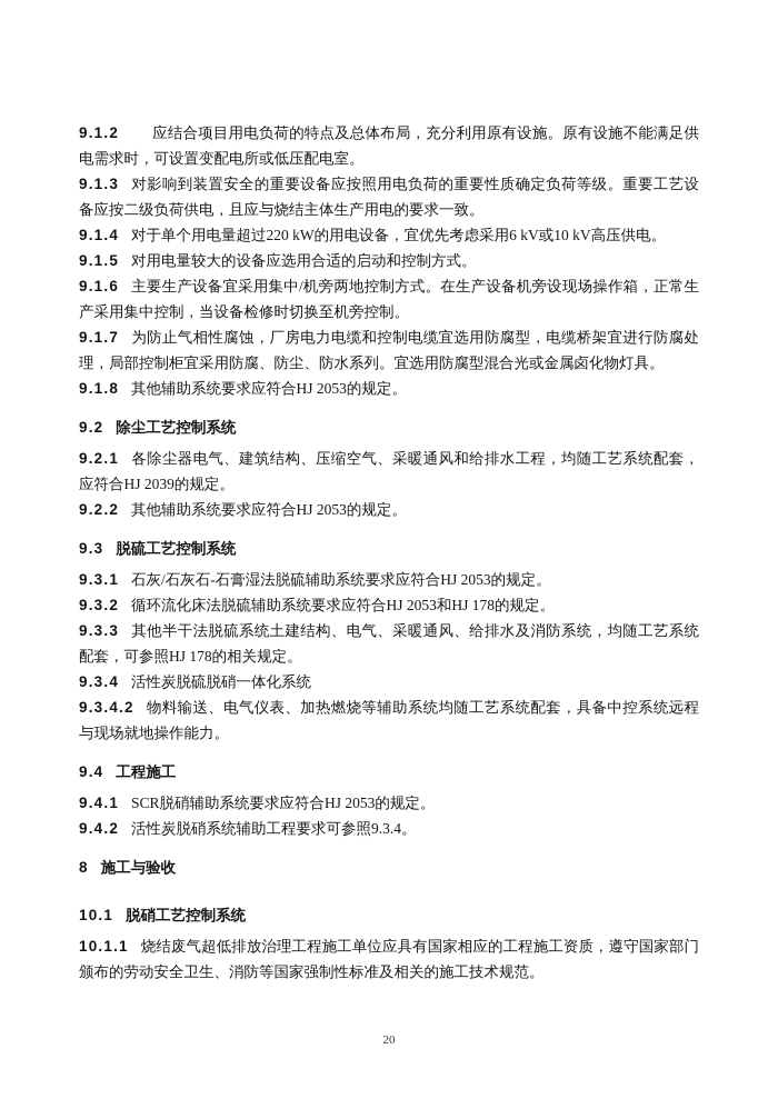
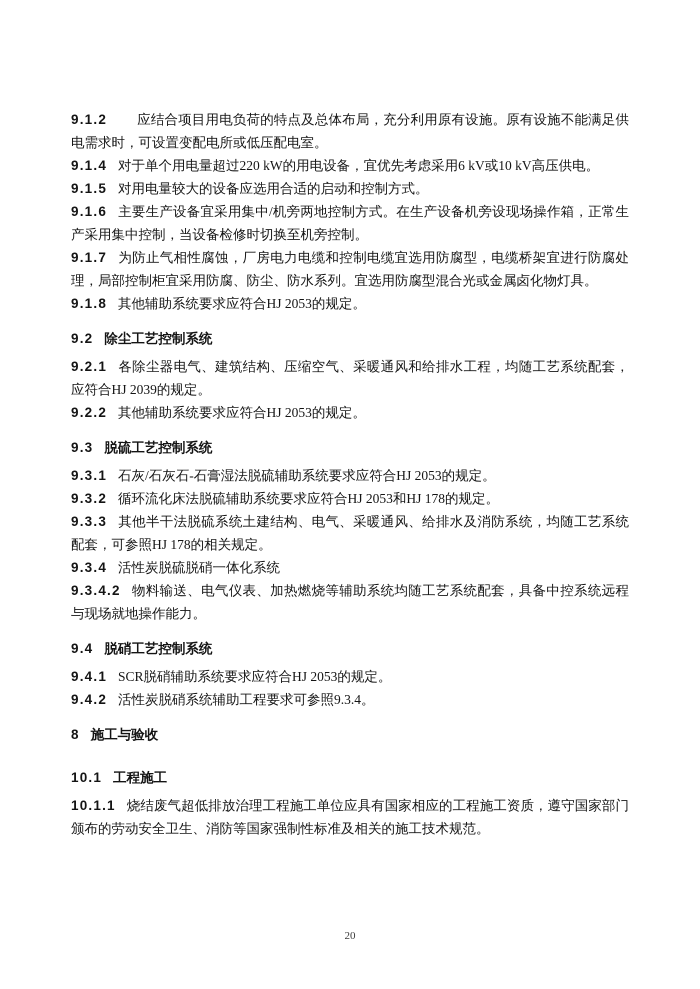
  9.1.2 应结合项目用电负荷的特点及总体布局，充分利用原有设施。原有设施不能满足供电需求时，可设置变配电所或低压配电室。
- 9.1.3 对影响到装置安全的重要设备应按照用电负荷的重要性质确定负荷等级。重要工艺设备应按二级负荷供电，且应与烧结主体生产用电的要求一致。
  9.1.4 对于单个用电量超过220 kW的用电设备，宜优先考虑采用6 kV或10 kV高压供电。
  9.1.5 对用电量较大的设备应选用合适的启动和控制方式。
  9.1.6 主要生产设备宜采用集中/机旁两地控制方式。在生产设备机旁设现场操作箱，正常生产采用集中控制，当设备检修时切换至机旁控制。
  9.1.7 为防止气相性腐蚀，厂房电力电缆和控制电缆宜选用防腐型，电缆桥架宜进行防腐处理，局部控制柜宜采用防腐、防尘、防水系列。宜选用防腐型混合光或金属卤化物灯具。
  9.1.8 其他辅助系统要求应符合HJ 2053的规定。
  9.2 除尘工艺控制系统
  9.2.1 各除尘器电气、建筑结构、压缩空气、采暖通风和给排水工程，均随工艺系统配套，应符合HJ 2039的规定。
  9.2.2 其他辅助系统要求应符合HJ 2053的规定。
  9.3 脱硫工艺控制系统
  9.3.1 石灰/石灰石-石膏湿法脱硫辅助系统要求应符合HJ 2053的规定。
  9.3.2 循环流化床法脱硫辅助系统要求应符合HJ 2053和HJ 178的规定。
  9.3.3 其他半干法脱硫系统土建结构、电气、采暖通风、给排水及消防系统，均随工艺系统配套，可参照HJ 178的相关规定。
  9.3.4 活性炭脱硫脱硝一体化系统
  9.3.4.2 物料输送、电气仪表、加热燃烧等辅助系统均随工艺系统配套，具备中控系统远程与现场就地操作能力。
- 9.4 工程施工
+ 9.4 脱硝工艺控制系统
  9.4.1 SCR脱硝辅助系统要求应符合HJ 2053的规定。
  9.4.2 活性炭脱硝系统辅助工程要求可参照9.3.4。
  8 施工与验收
- 10.1 脱硝工艺控制系统
+ 10.1 工程施工
  10.1.1 烧结废气超低排放治理工程施工单位应具有国家相应的工程施工资质，遵守国家部门颁布的劳动安全卫生、消防等国家强制性标准及相关的施工技术规范。
  20
